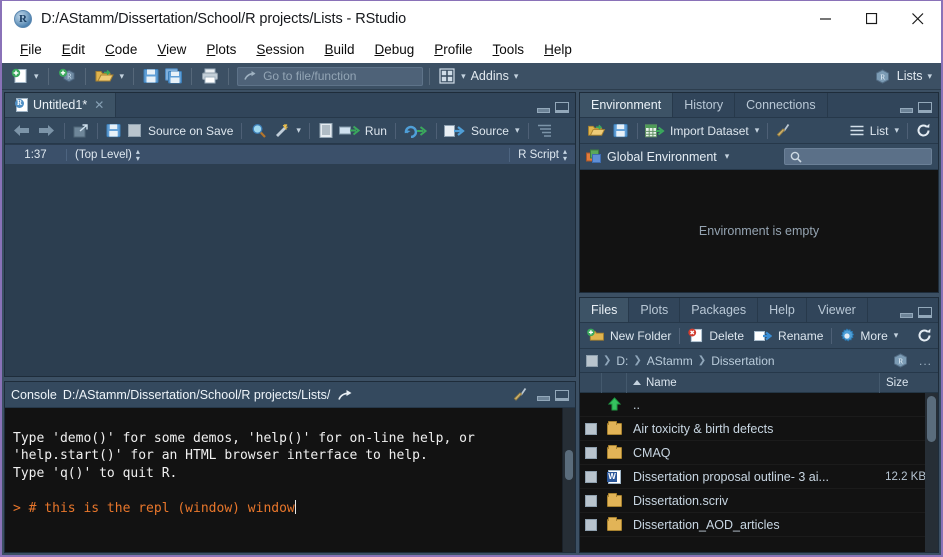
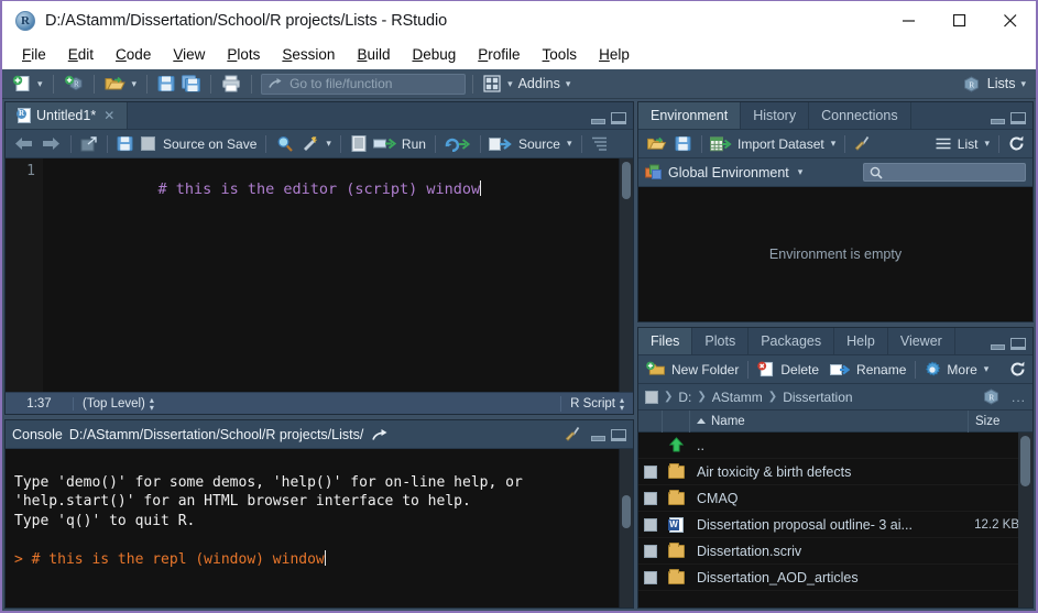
  R
  D:/AStamm/Dissertation/School/R projects/Lists - RStudio
  File
  Edit
  Code
  View
  Plots
  Session
  Build
  Debug
  Profile
  Tools
  Help
  ▾
  R
  ▾
  Go to file/function
  ▾
  Addins
  ▾
  R
  Lists
  ▾
  Untitled1*
  ✕
  Source on Save
  ▾
  Run
  Source
  ▾
+ 1
+ # this is the editor (script) window
  1:37
  (Top Level)
  ▴
  ▾
  R Script
  ▴
  ▾
  Console
  D:/AStamm/Dissertation/School/R projects/Lists/
  Type 'demo()' for some demos, 'help()' for on-line help, or 'help.start()' for an HTML browser interface to help. Type 'q()' to quit R. > # this is the repl (window) window
  Environment
  History
  Connections
  Import Dataset
  ▾
  List
  ▾
  Global Environment
  ▾
  Environment is empty
  Files
  Plots
  Packages
  Help
  Viewer
  New Folder
  Delete
  Rename
  More
  ▾
  ❯
  D:
  ❯
  AStamm
  ❯
  Dissertation
  R
  ...
  Name
  Size
  ..
  Air toxicity & birth defects
  CMAQ
  Dissertation proposal outline- 3 ai...
  12.2 KB
  Dissertation.scriv
  Dissertation_AOD_articles
